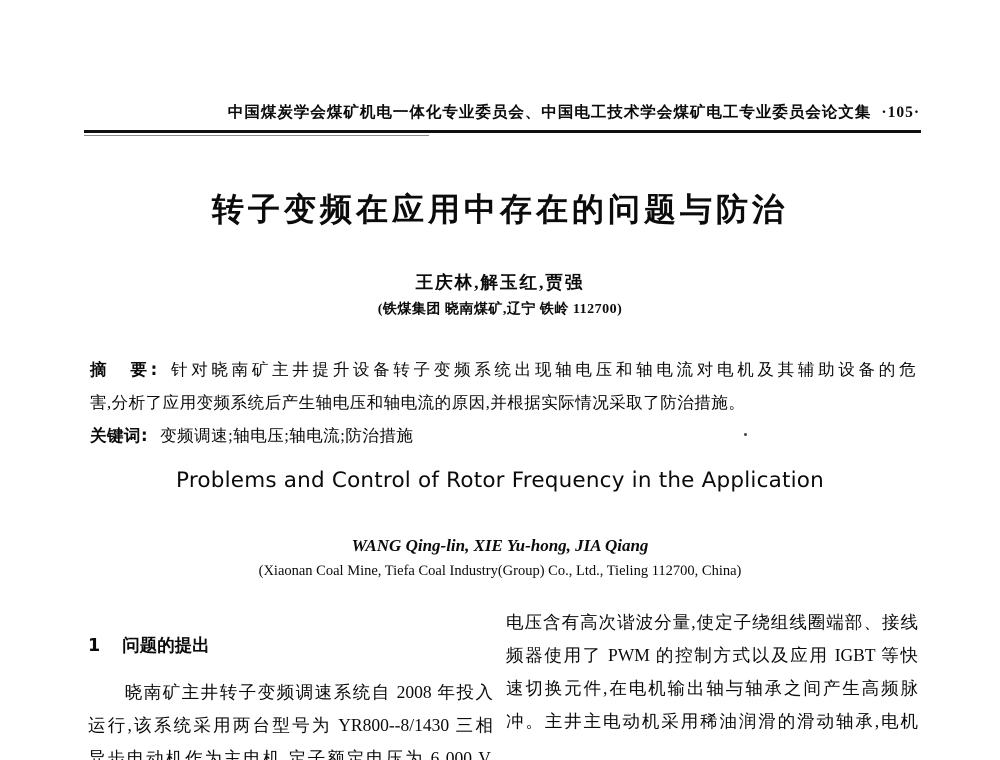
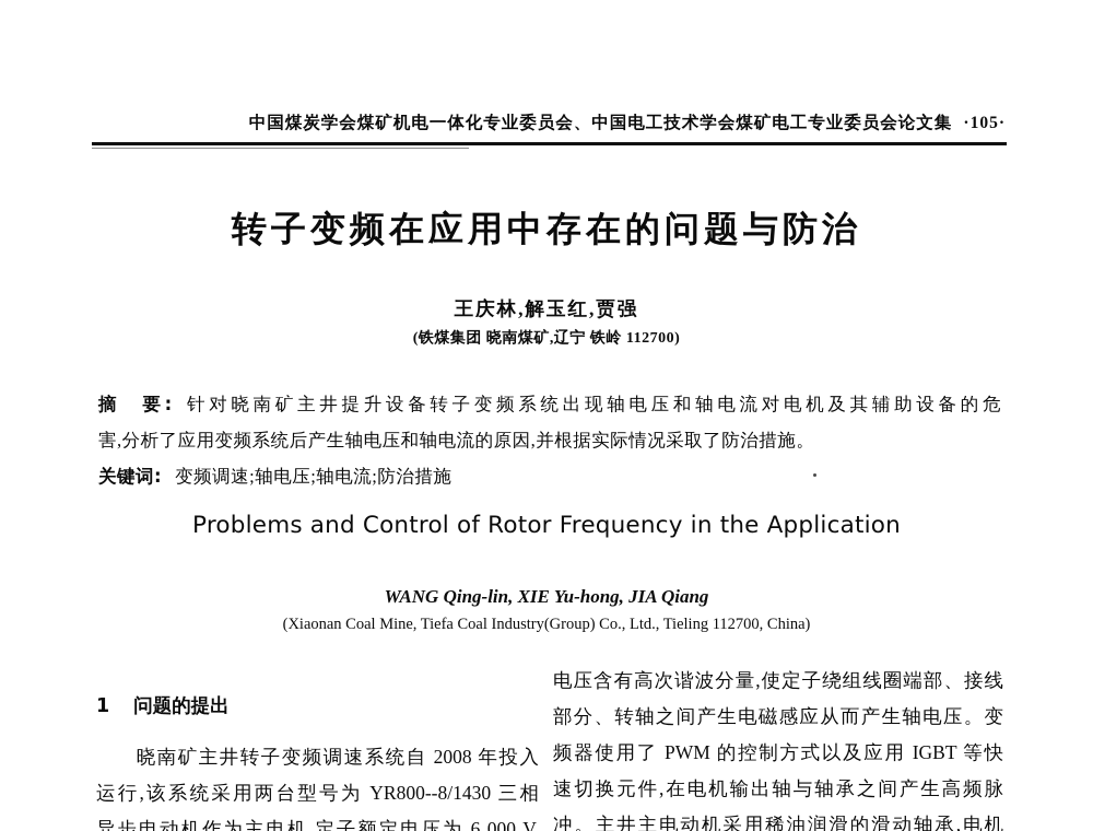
  中国煤炭学会煤矿机电一体化专业委员会、中国电工技术学会煤矿电工专业委员会论文集 ·105·
  转子变频在应用中存在的问题与防治
  王庆林,解玉红,贾强
  (铁煤集团 晓南煤矿,辽宁 铁岭 112700)
  摘 要: 针对晓南矿主井提升设备转子变频系统出现轴电压和轴电流对电机及其辅助设备的危
  害,分析了应用变频系统后产生轴电压和轴电流的原因,并根据实际情况采取了防治措施。
  关键词: 变频调速;轴电压;轴电流;防治措施
  Problems and Control of Rotor Frequency in the Application
  WANG Qing-lin, XIE Yu-hong, JIA Qiang
  (Xiaonan Coal Mine, Tiefa Coal Industry(Group) Co., Ltd., Tieling 112700, China)
  1 问题的提出
  晓南矿主井转子变频调速系统自 2008 年投入
  运行,该系统采用两台型号为 YR800--8/1430 三相
  异步电动机作为主电机,定子额定电压为 6 000 V,
  电压含有高次谐波分量,使定子绕组线圈端部、接线
+ 部分、转轴之间产生电磁感应从而产生轴电压。变
  频器使用了 PWM 的控制方式以及应用 IGBT 等快
  速切换元件,在电机输出轴与轴承之间产生高频脉
  冲。主井主电动机采用稀油润滑的滑动轴承,电机
